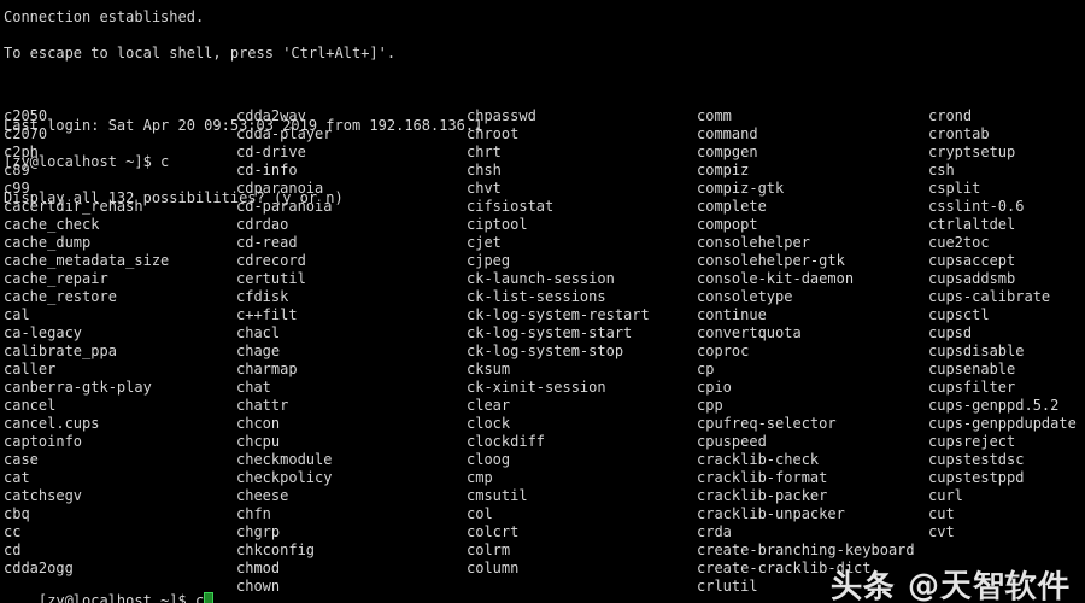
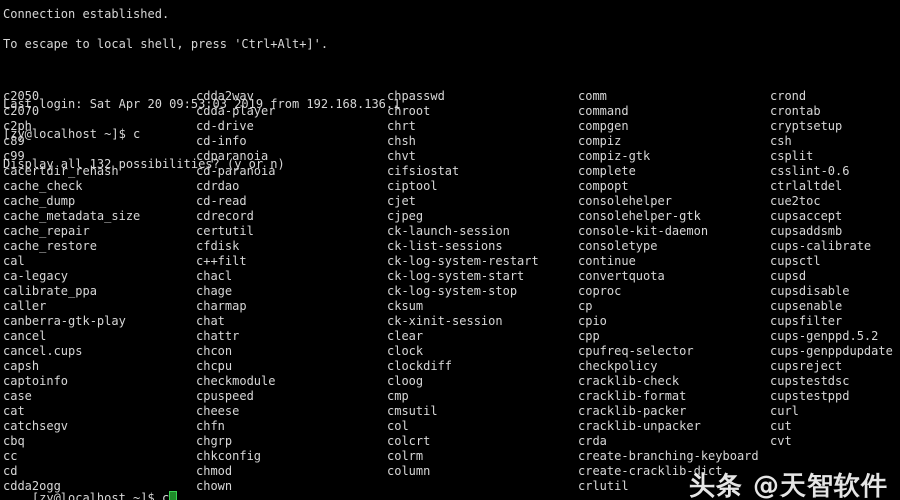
  Connection established.
  To escape to local shell, press 'Ctrl+Alt+]'.
  Last login: Sat Apr 20 09:53:03 2019 from 192.168.136.1
  [zy@localhost ~]$ c
  Display all 132 possibilities? (y or n)
  c2050
  c2070
  c2ph
  c89
  c99
  cacertdir_rehash
  cache_check
  cache_dump
  cache_metadata_size
  cache_repair
  cache_restore
  cal
  ca-legacy
  calibrate_ppa
  caller
  canberra-gtk-play
  cancel
  cancel.cups
+ capsh
  captoinfo
  case
  cat
  catchsegv
  cbq
  cc
  cd
  cdda2ogg
  cdda2wav
  cdda-player
  cd-drive
  cd-info
  cdparanoia
  cd-paranoia
  cdrdao
  cd-read
  cdrecord
  certutil
  cfdisk
  c++filt
  chacl
  chage
  charmap
  chat
  chattr
  chcon
  chcpu
  checkmodule
- checkpolicy
+ cpuspeed
  cheese
  chfn
  chgrp
  chkconfig
  chmod
  chown
  chpasswd
  chroot
  chrt
  chsh
  chvt
  cifsiostat
  ciptool
  cjet
  cjpeg
  ck-launch-session
  ck-list-sessions
  ck-log-system-restart
  ck-log-system-start
  ck-log-system-stop
  cksum
  ck-xinit-session
  clear
  clock
  clockdiff
  cloog
  cmp
  cmsutil
  col
  colcrt
  colrm
  column
  comm
  command
  compgen
  compiz
  compiz-gtk
  complete
  compopt
  consolehelper
  consolehelper-gtk
  console-kit-daemon
  consoletype
  continue
  convertquota
  coproc
  cp
  cpio
  cpp
  cpufreq-selector
- cpuspeed
+ checkpolicy
  cracklib-check
  cracklib-format
  cracklib-packer
  cracklib-unpacker
  crda
  create-branching-keyboard
  create-cracklib-dict
  crlutil
  crond
  crontab
  cryptsetup
  csh
  csplit
  csslint-0.6
  ctrlaltdel
  cue2toc
  cupsaccept
  cupsaddsmb
  cups-calibrate
  cupsctl
  cupsd
  cupsdisable
  cupsenable
  cupsfilter
  cups-genppd.5.2
  cups-genppdupdate
  cupsreject
  cupstestdsc
  cupstestppd
  curl
  cut
  cvt
  [zy@localhost ~]$ c
  头条 @天智软件
